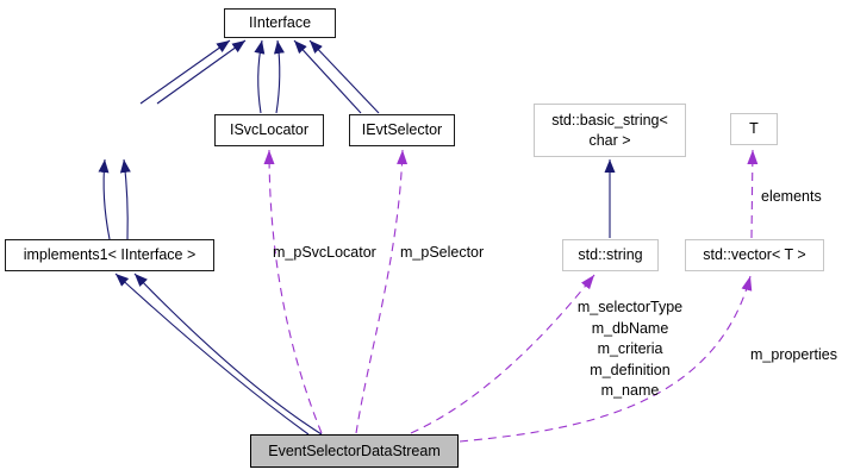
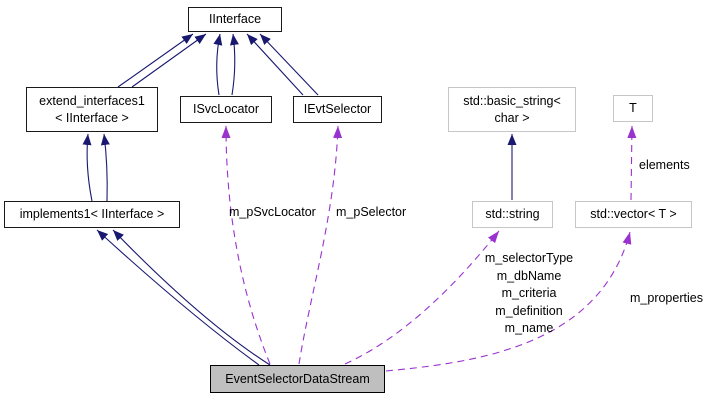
  IInterface
+ extend_interfaces1
+ < IInterface >
  ISvcLocator
  IEvtSelector
  std::basic_string<
  char >
  T
  implements1< IInterface >
  std::string
  std::vector< T >
  EventSelectorDataStream
  m_pSvcLocator
  m_pSelector
  m_selectorType
  m_dbName
  m_criteria
  m_definition
  m_name
  m_properties
  elements
